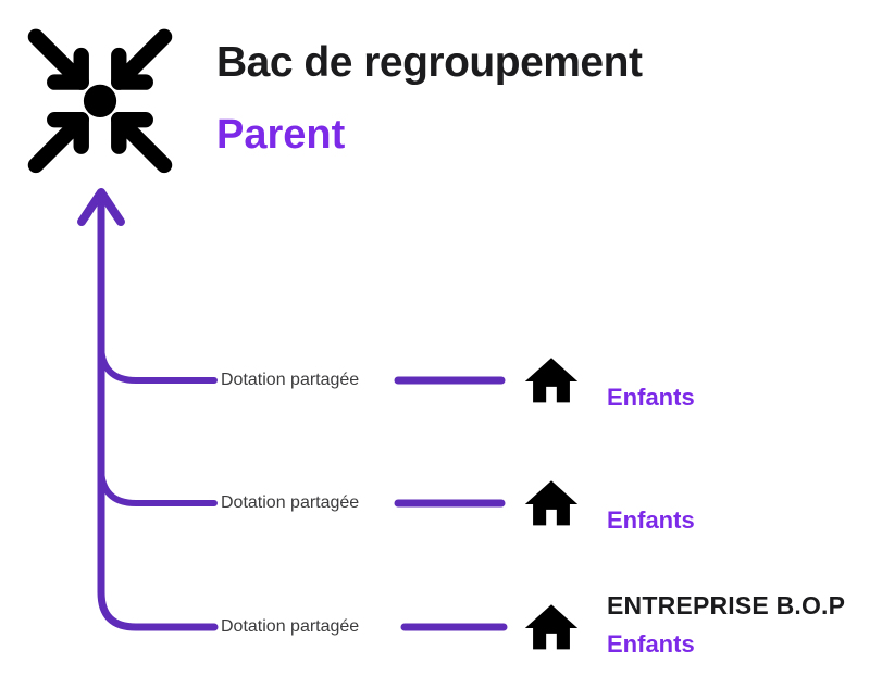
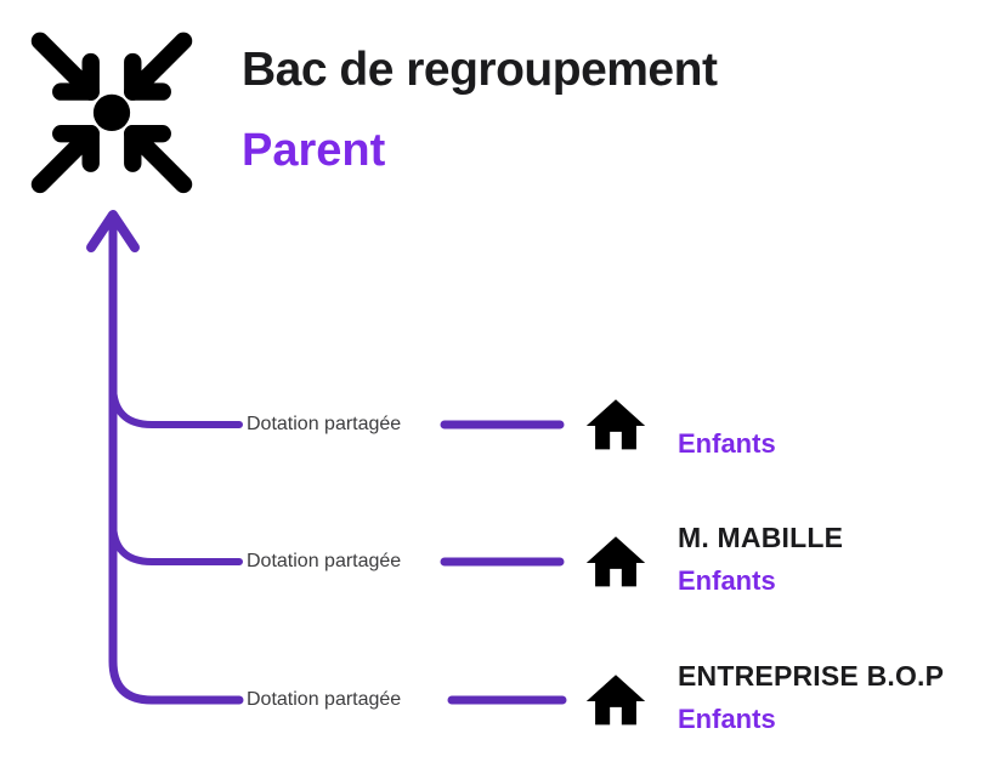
  Bac de regroupement
  Parent
  Dotation partagée
  Enfants
  Dotation partagée
+ M. MABILLE
  Enfants
  Dotation partagée
  ENTREPRISE B.O.P
  Enfants
